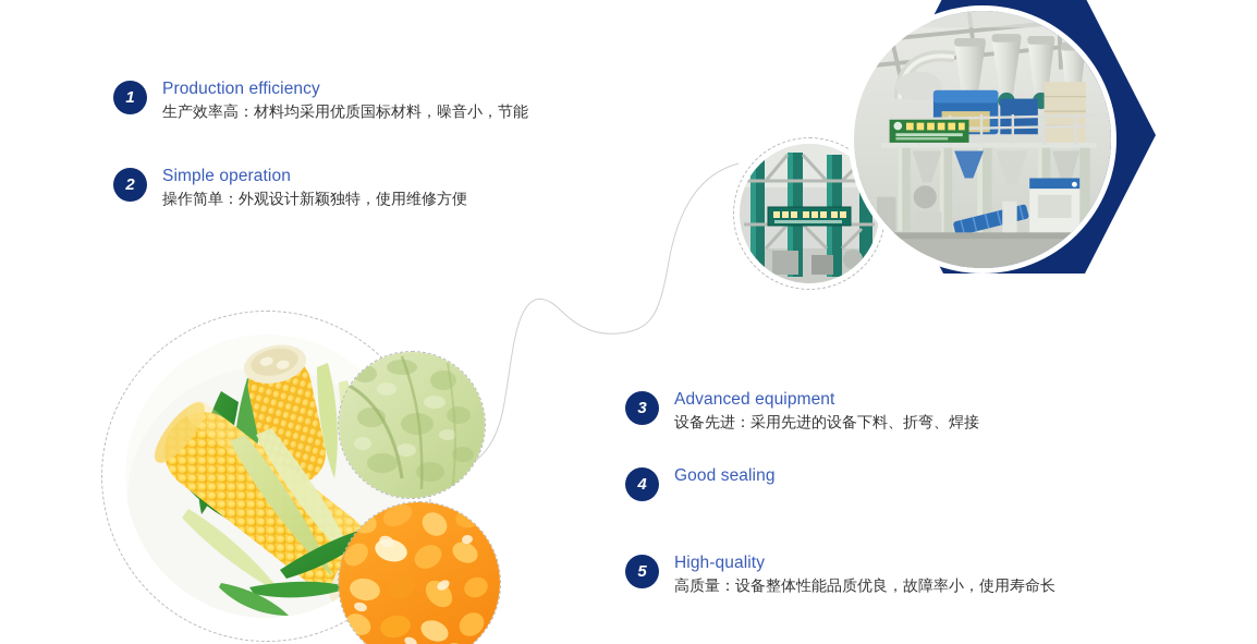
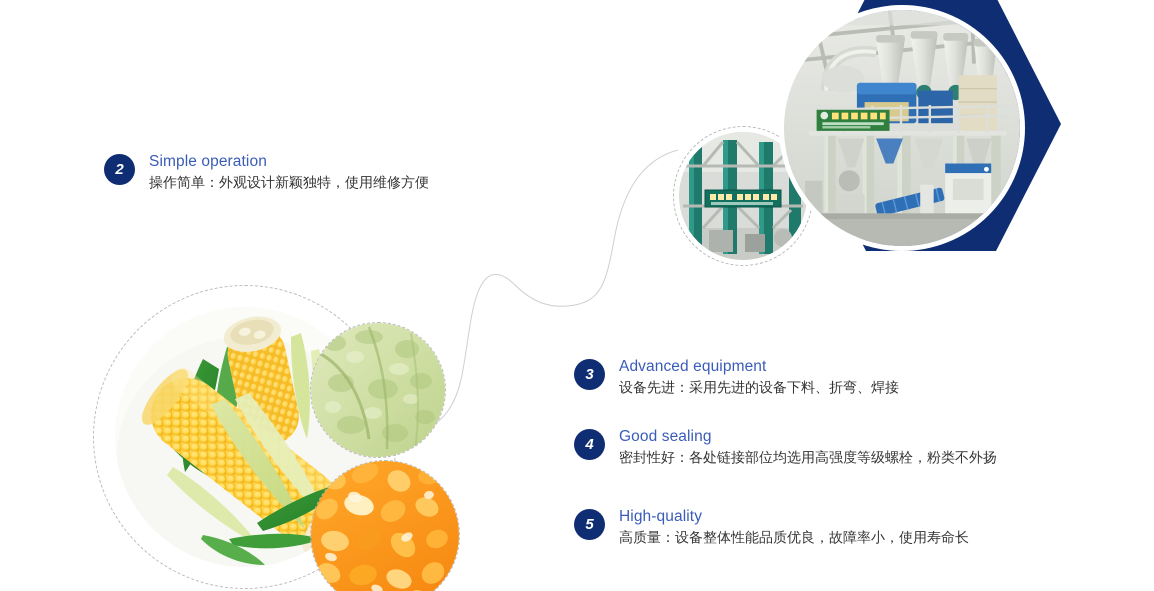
- 1
- Production efficiency
- 生产效率高：材料均采用优质国标材料，噪音小，节能
  2
  Simple operation
  操作简单：外观设计新颖独特，使用维修方便
  3
  Advanced equipment
  设备先进：采用先进的设备下料、折弯、焊接
  4
  Good sealing
+ 密封性好：各处链接部位均选用高强度等级螺栓，粉类不外扬
  5
  High-quality
  高质量：设备整体性能品质优良，故障率小，使用寿命长
